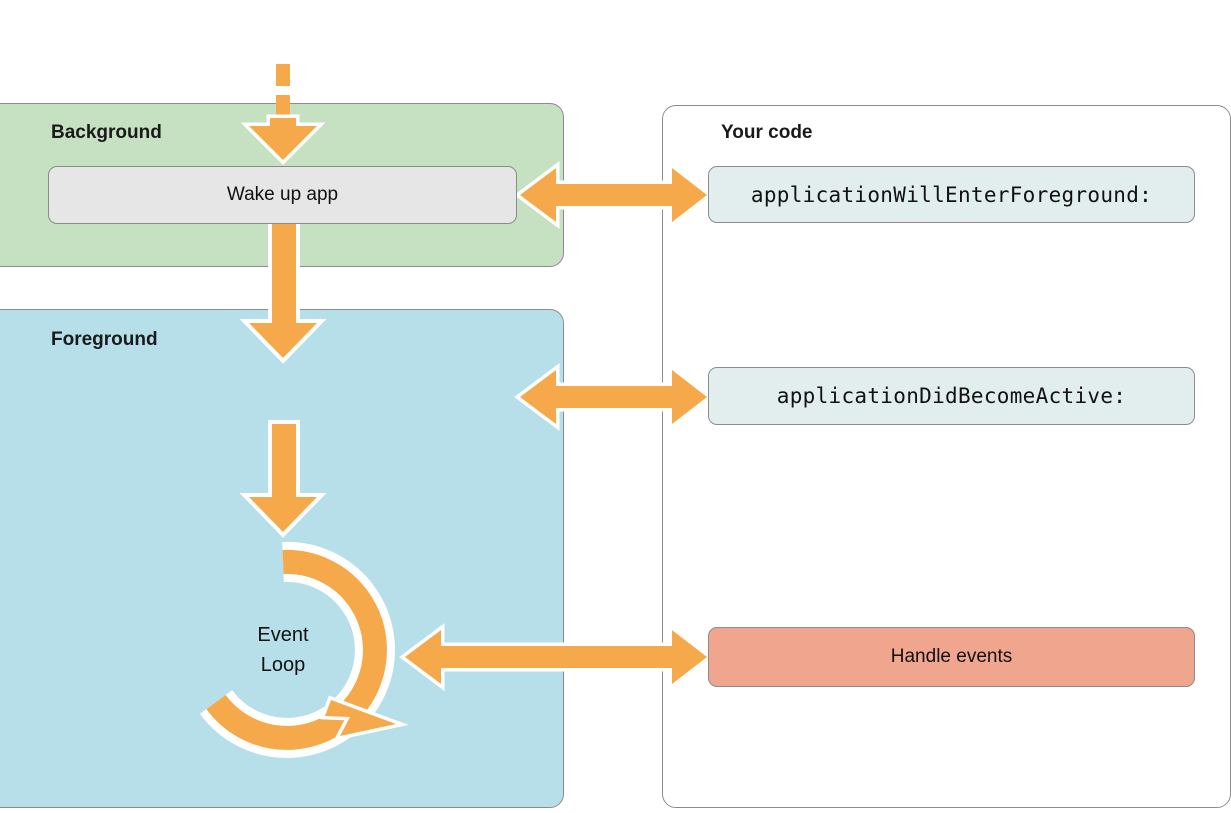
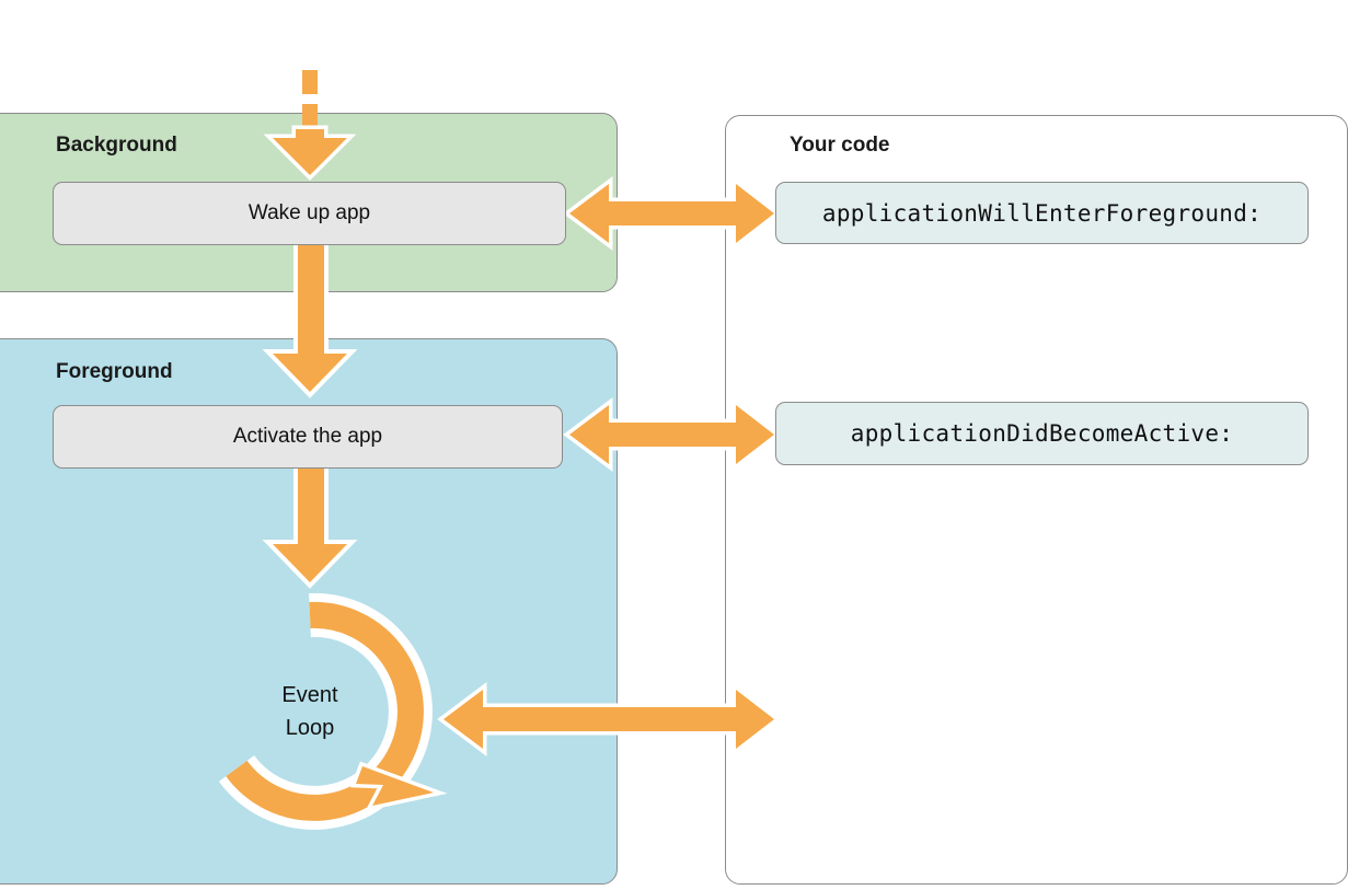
  Background
  Foreground
  Your code
  Wake up app
+ Activate the app
  Event
  Loop
  applicationWillEnterForeground:
  applicationDidBecomeActive:
- Handle events
